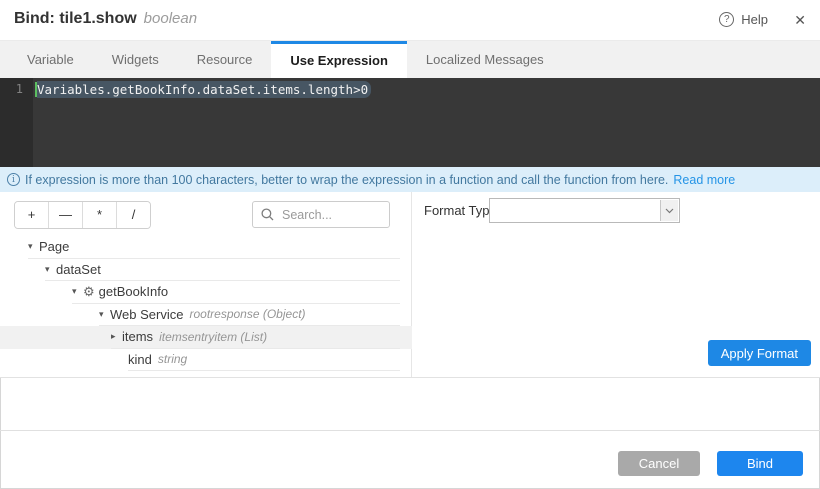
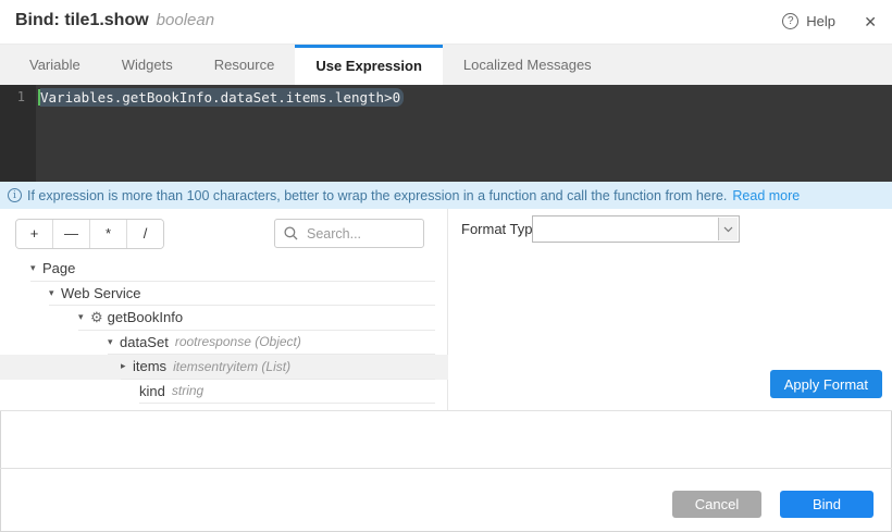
  Bind: tile1.show boolean
  ?
  Help
  ✕
  Variable
  Widgets
  Resource
  Use Expression
  Localized Messages
  1
  Variables.getBookInfo.dataSet.items.length>0
  i
  If expression is more than 100 characters, better to wrap the expression in a function and call the function from here.
  Read more
  +
  —
  *
  /
  Search...
  ▾
  Page
  ▾
- dataSet
+ Web Service
  ▾
  ⚙
  getBookInfo
  ▾
- Web Service
+ dataSet
  rootresponse (Object)
  ▸
  items
  itemsentryitem (List)
  kind
  string
  Format Typ
  Apply Format
  Cancel
  Bind
